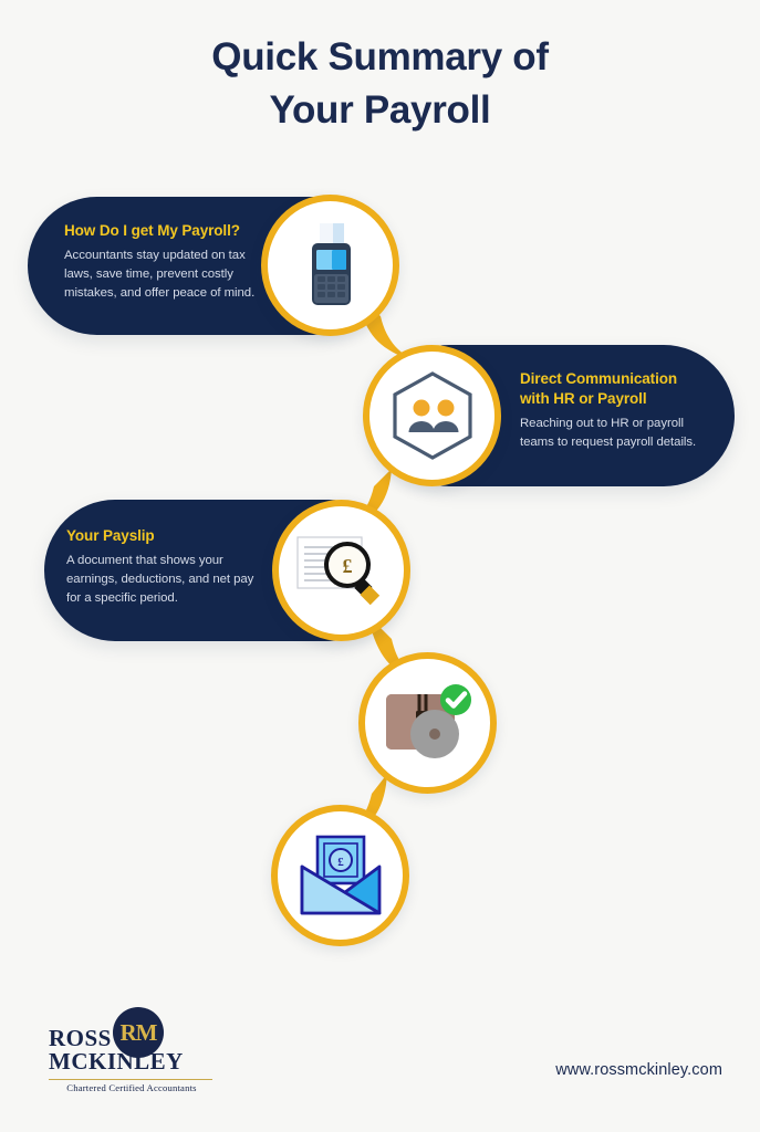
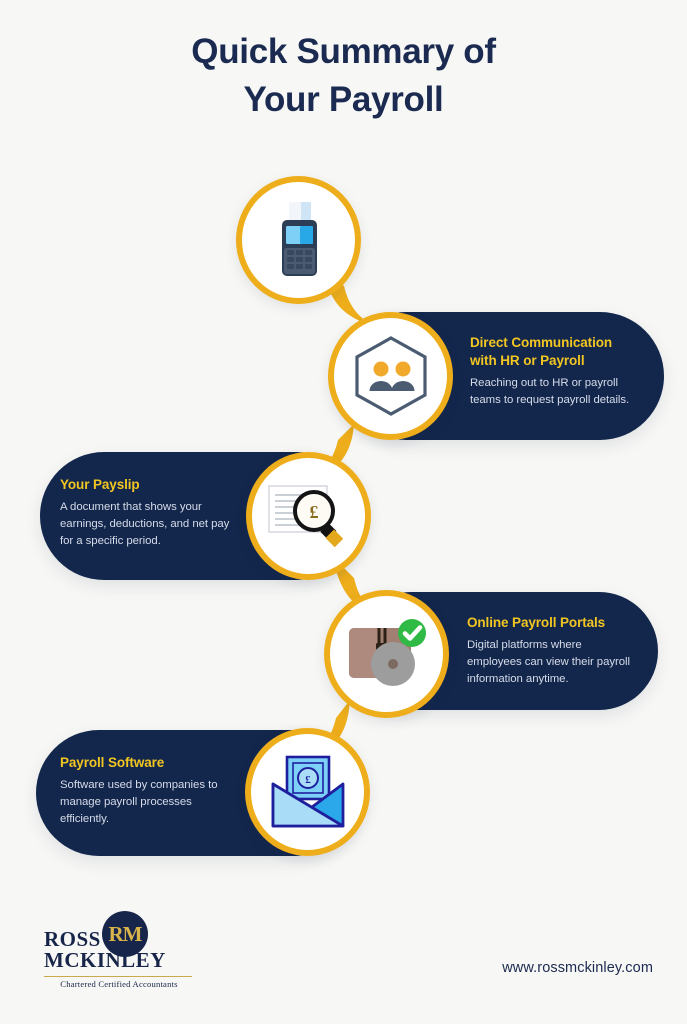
  Quick Summary of
  Your Payroll
- How Do I get My Payroll?
- Accountants stay updated on tax laws, save time, prevent costly mistakes, and offer peace of mind.
  Direct Communication with HR or Payroll
  Reaching out to HR or payroll teams to request payroll details.
  Your Payslip
  A document that shows your earnings, deductions, and net pay for a specific period.
  £
+ Online Payroll Portals
+ Digital platforms where employees can view their payroll information anytime.
+ Payroll Software
+ Software used by companies to manage payroll processes efficiently.
  £
  RM
  ROSS
  MCKINLEY
  Chartered Certified Accountants
  www.rossmckinley.com
